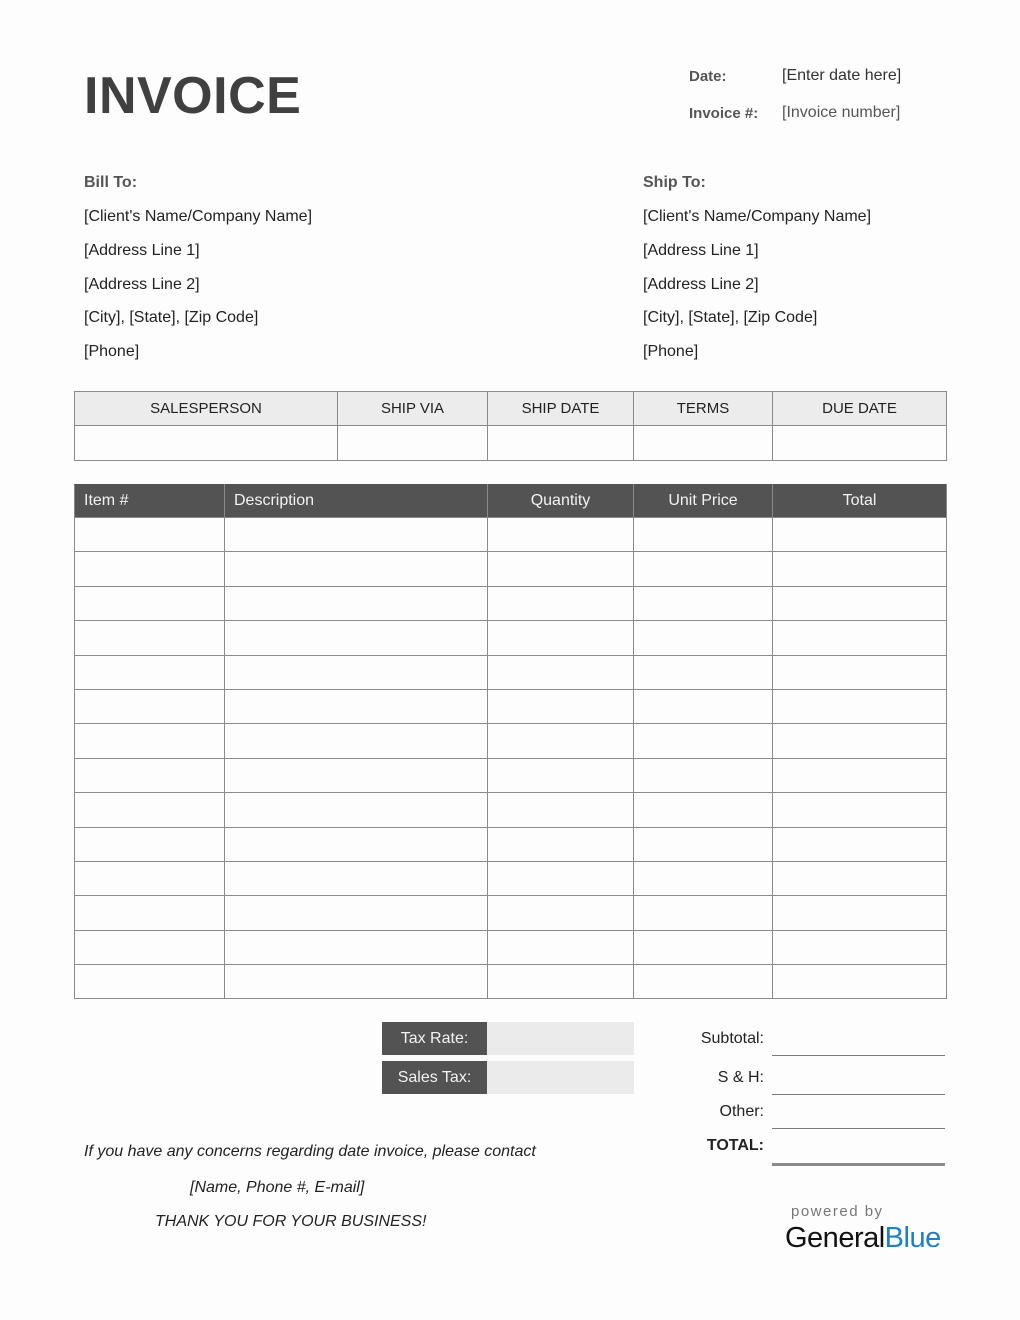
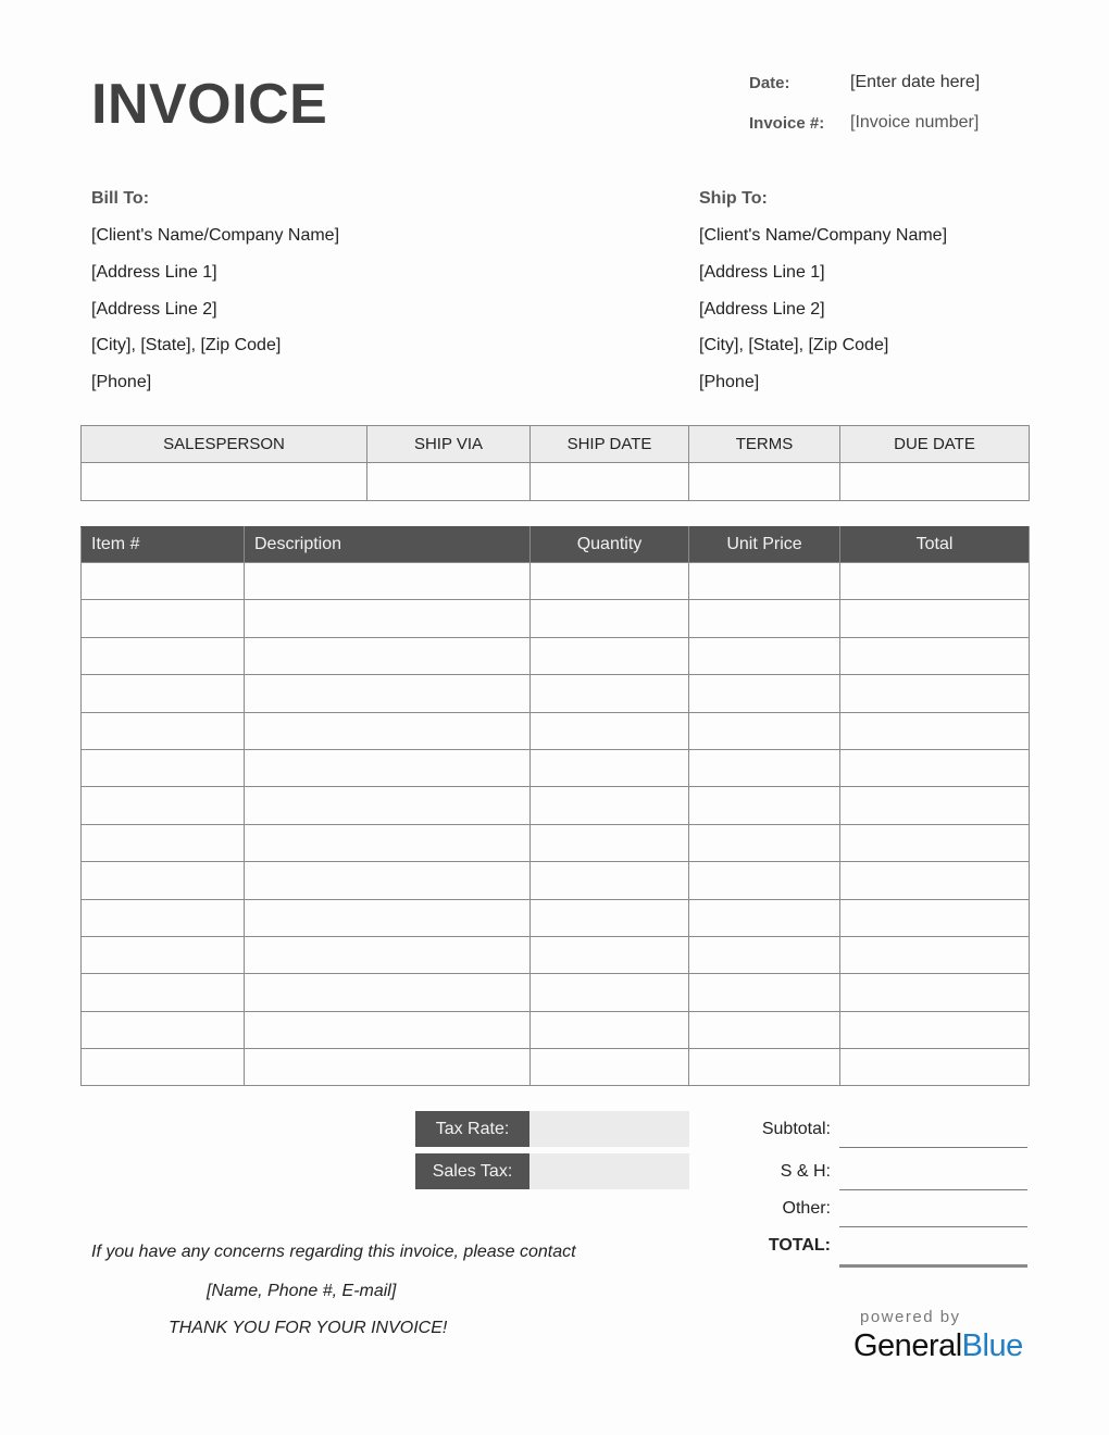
  INVOICE
  Date:
  [Enter date here]
  Invoice #:
  [Invoice number]
  Bill To:
  [Client's Name/Company Name]
  [Address Line 1]
  [Address Line 2]
  [City], [State], [Zip Code]
  [Phone]
  Ship To:
  [Client's Name/Company Name]
  [Address Line 1]
  [Address Line 2]
  [City], [State], [Zip Code]
  [Phone]
  SALESPERSON	SHIP VIA	SHIP DATE	TERMS	DUE DATE
  Item #	Description	Quantity	Unit Price	Total
  Tax Rate:
  Sales Tax:
  Subtotal:
  S & H:
  Other:
  TOTAL:
- If you have any concerns regarding date invoice, please contact
+ If you have any concerns regarding this invoice, please contact
  [Name, Phone #, E-mail]
- THANK YOU FOR YOUR BUSINESS!
+ THANK YOU FOR YOUR INVOICE!
  powered by
  GeneralBlue
